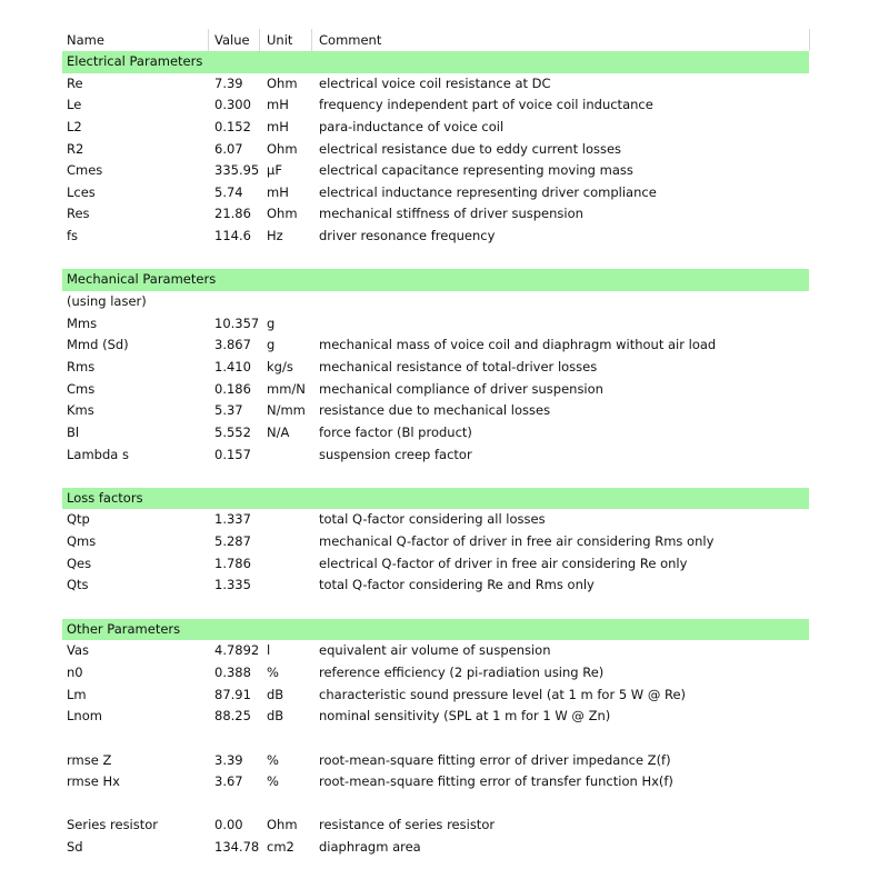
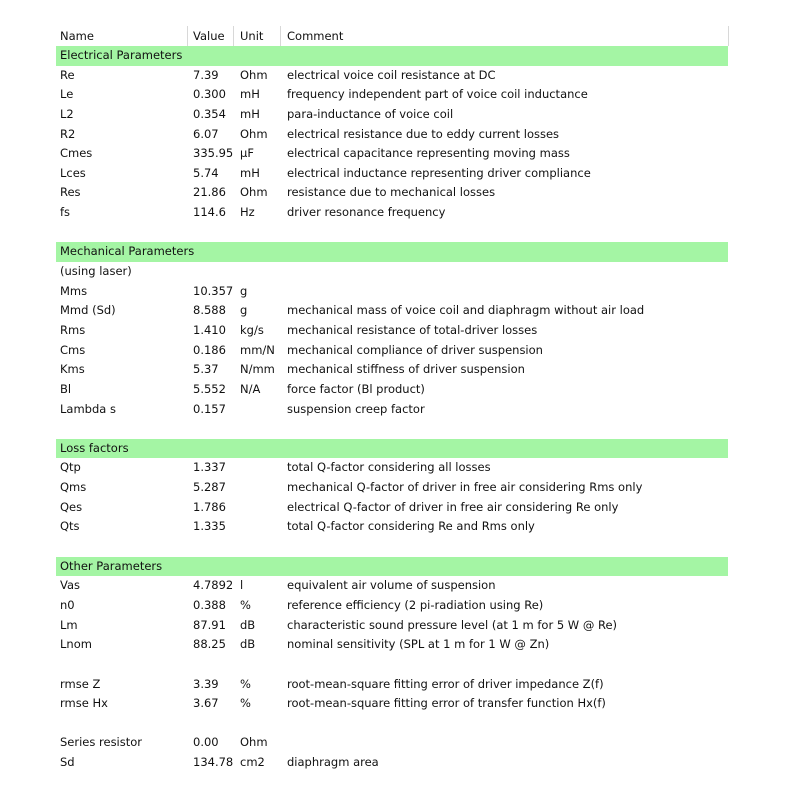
  Name
  Value
  Unit
  Comment
  Electrical Parameters
  Re
  7.39
  Ohm
  electrical voice coil resistance at DC
  Le
  0.300
  mH
  frequency independent part of voice coil inductance
  L2
- 0.152
+ 0.354
  mH
  para-inductance of voice coil
  R2
  6.07
  Ohm
  electrical resistance due to eddy current losses
  Cmes
  335.95
  µF
  electrical capacitance representing moving mass
  Lces
  5.74
  mH
  electrical inductance representing driver compliance
  Res
  21.86
  Ohm
- mechanical stiffness of driver suspension
+ resistance due to mechanical losses
  fs
  114.6
  Hz
  driver resonance frequency
  Mechanical Parameters
  (using laser)
  Mms
  10.357
  g
  Mmd (Sd)
- 3.867
+ 8.588
  g
  mechanical mass of voice coil and diaphragm without air load
  Rms
  1.410
  kg/s
  mechanical resistance of total-driver losses
  Cms
  0.186
  mm/N
  mechanical compliance of driver suspension
  Kms
  5.37
  N/mm
- resistance due to mechanical losses
+ mechanical stiffness of driver suspension
  Bl
  5.552
  N/A
  force factor (Bl product)
  Lambda s
  0.157
  suspension creep factor
  Loss factors
  Qtp
  1.337
  total Q-factor considering all losses
  Qms
  5.287
  mechanical Q-factor of driver in free air considering Rms only
  Qes
  1.786
  electrical Q-factor of driver in free air considering Re only
  Qts
  1.335
  total Q-factor considering Re and Rms only
  Other Parameters
  Vas
  4.7892
  l
  equivalent air volume of suspension
  n0
  0.388
  %
  reference efficiency (2 pi-radiation using Re)
  Lm
  87.91
  dB
  characteristic sound pressure level (at 1 m for 5 W @ Re)
  Lnom
  88.25
  dB
  nominal sensitivity (SPL at 1 m for 1 W @ Zn)
  rmse Z
  3.39
  %
  root-mean-square fitting error of driver impedance Z(f)
  rmse Hx
  3.67
  %
  root-mean-square fitting error of transfer function Hx(f)
  Series resistor
  0.00
  Ohm
- resistance of series resistor
  Sd
  134.78
  cm2
  diaphragm area
